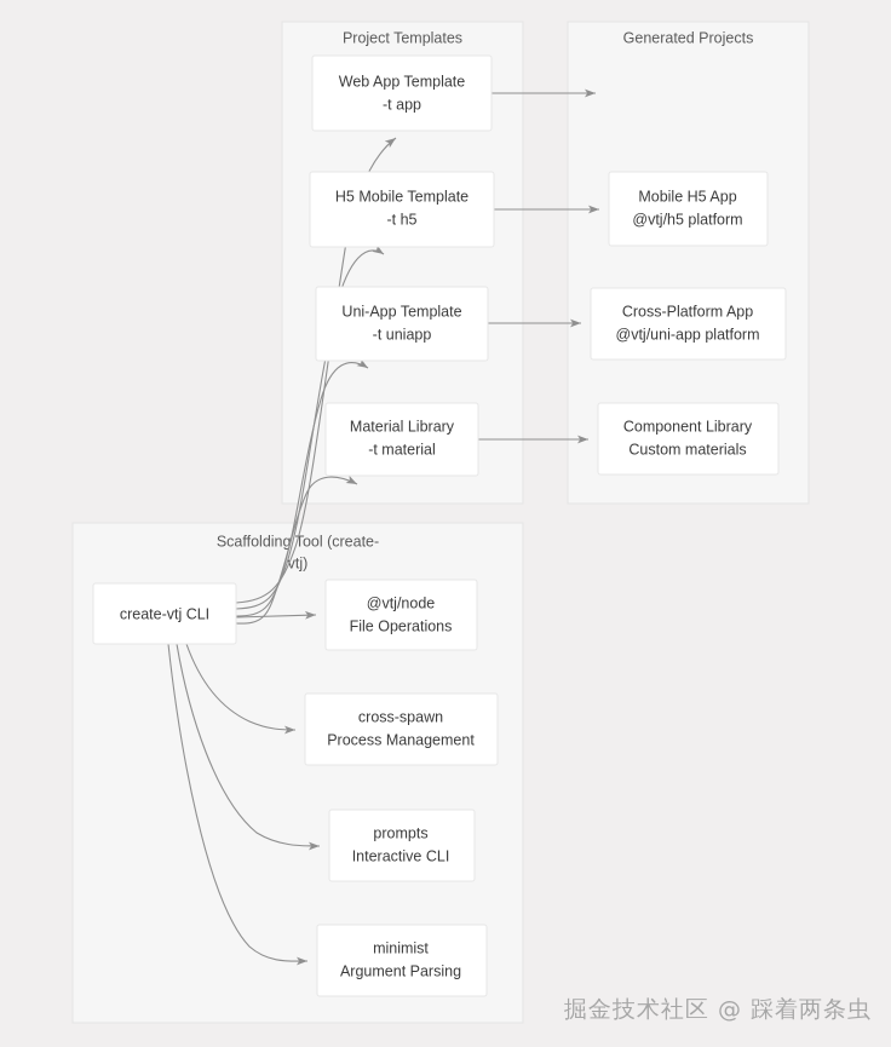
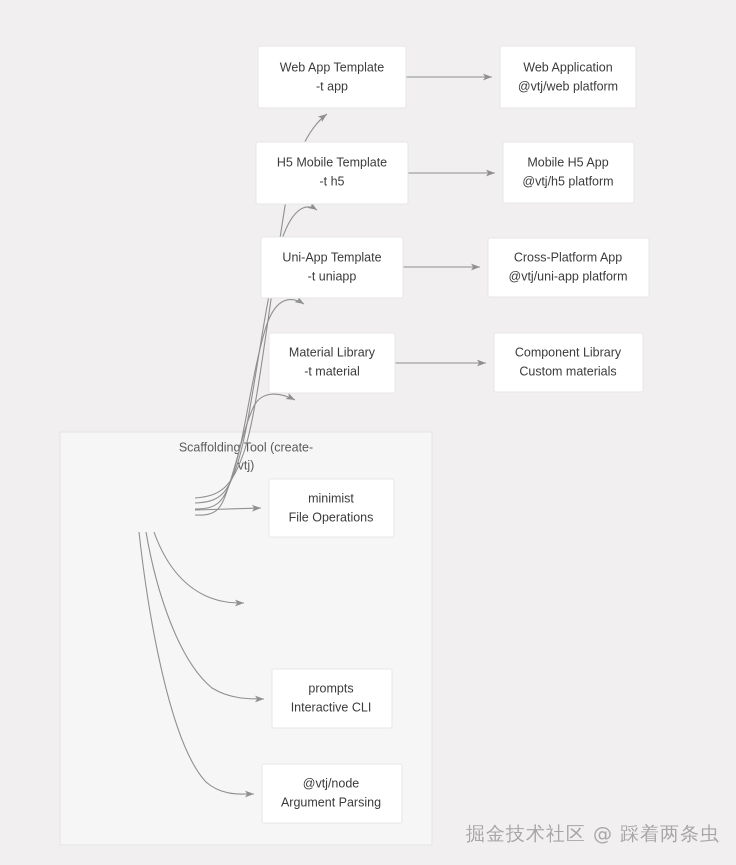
- Project Templates
- Generated Projects
  Scaffolding Tool (create-
  vtj)
  Web App Template
  -t app
  H5 Mobile Template
  -t h5
  Uni-App Template
  -t uniapp
  Material Library
  -t material
+ Web Application
+ @vtj/web platform
  Mobile H5 App
  @vtj/h5 platform
  Cross-Platform App
  @vtj/uni-app platform
  Component Library
  Custom materials
- create-vtj CLI
- @vtj/node
+ minimist
  File Operations
- cross-spawn
- Process Management
  prompts
  Interactive CLI
- minimist
+ @vtj/node
  Argument Parsing
  掘金技术社区 @ 踩着两条虫
